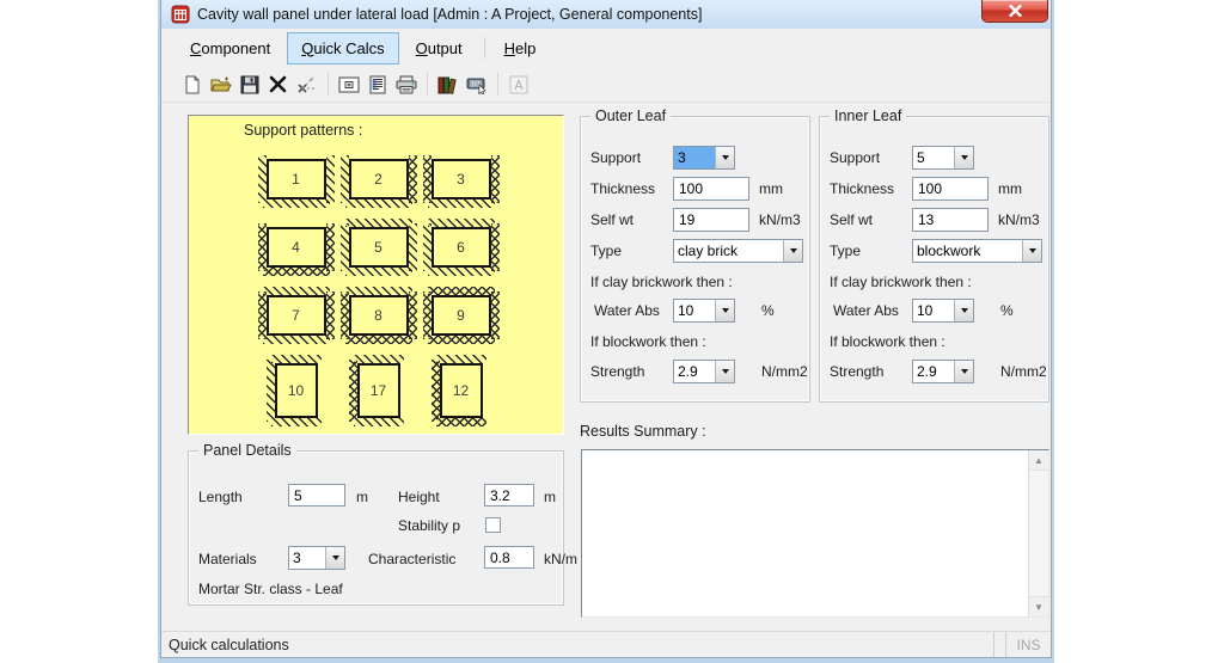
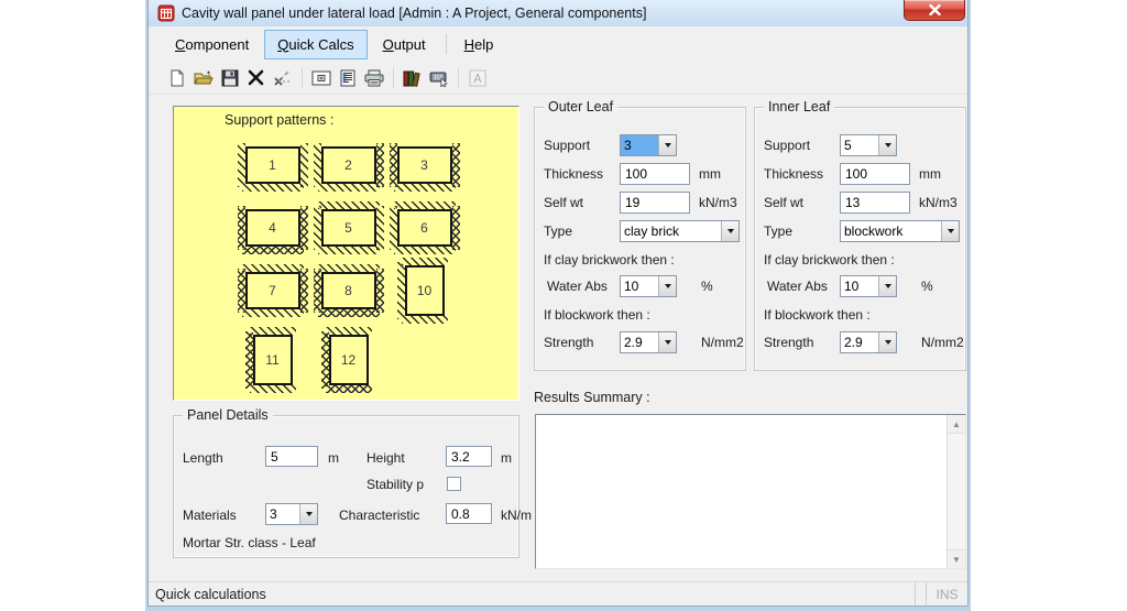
  Cavity wall panel under lateral load [Admin : A Project, General components]
  Component
  Quick Calcs
  Output
  Help
  A
  Support patterns :
  1
  2
  3
  4
  5
  6
  7
  8
- 9
  10
- 17
+ 11
  12
  Outer Leaf
  Support
  3
  Thickness
  100
  mm
  Self wt
  19
  kN/m3
  Type
  clay brick
  If clay brickwork then :
  Water Abs
  10
  %
  If blockwork then :
  Strength
  2.9
  N/mm2
  Inner Leaf
  Support
  5
  Thickness
  100
  mm
  Self wt
  13
  kN/m3
  Type
  blockwork
  If clay brickwork then :
  Water Abs
  10
  %
  If blockwork then :
  Strength
  2.9
  N/mm2
  Panel Details
  Length
  5
  m
  Height
  3.2
  m
  Stability p
  Materials
  3
  Characteristic
  0.8
  kN/m
  Mortar Str. class - Leaf
  Results Summary :
  ▲
  ▼
  Quick calculations
  INS
